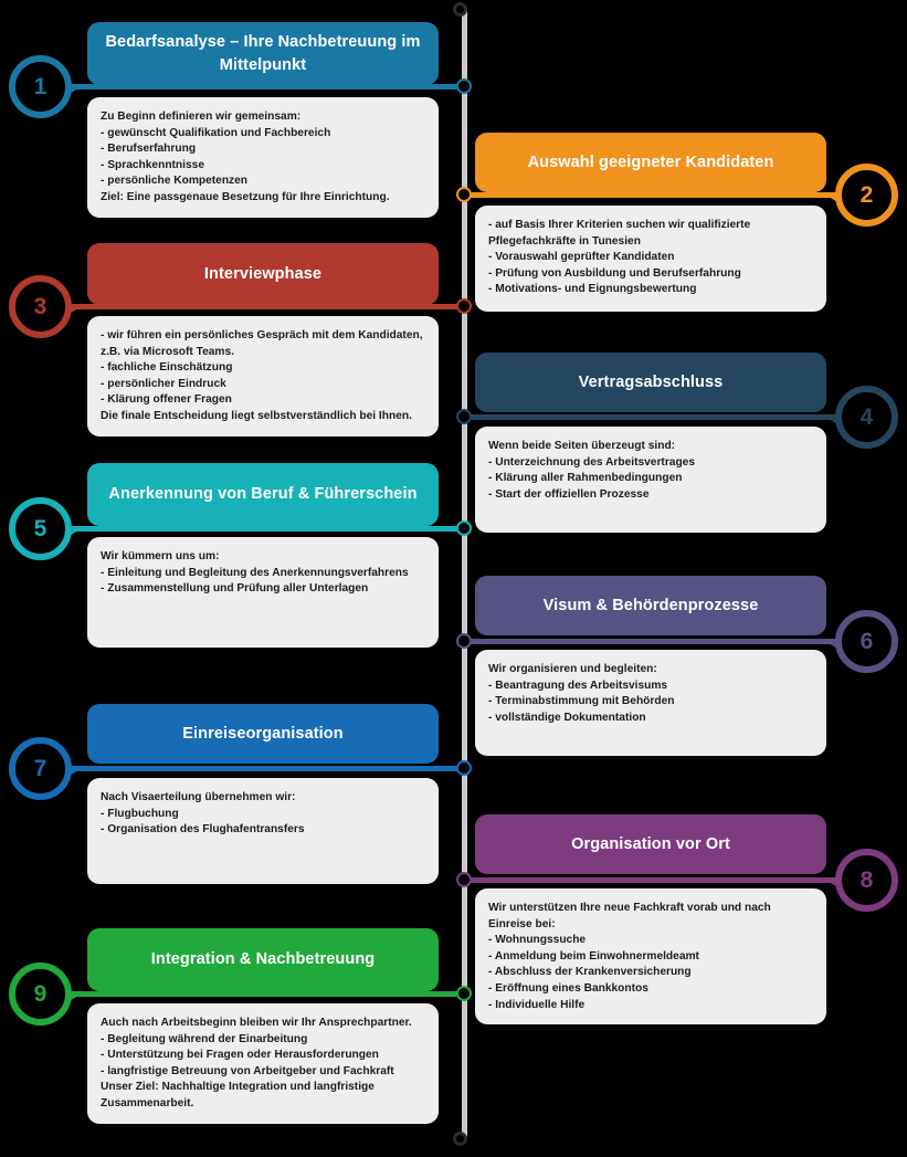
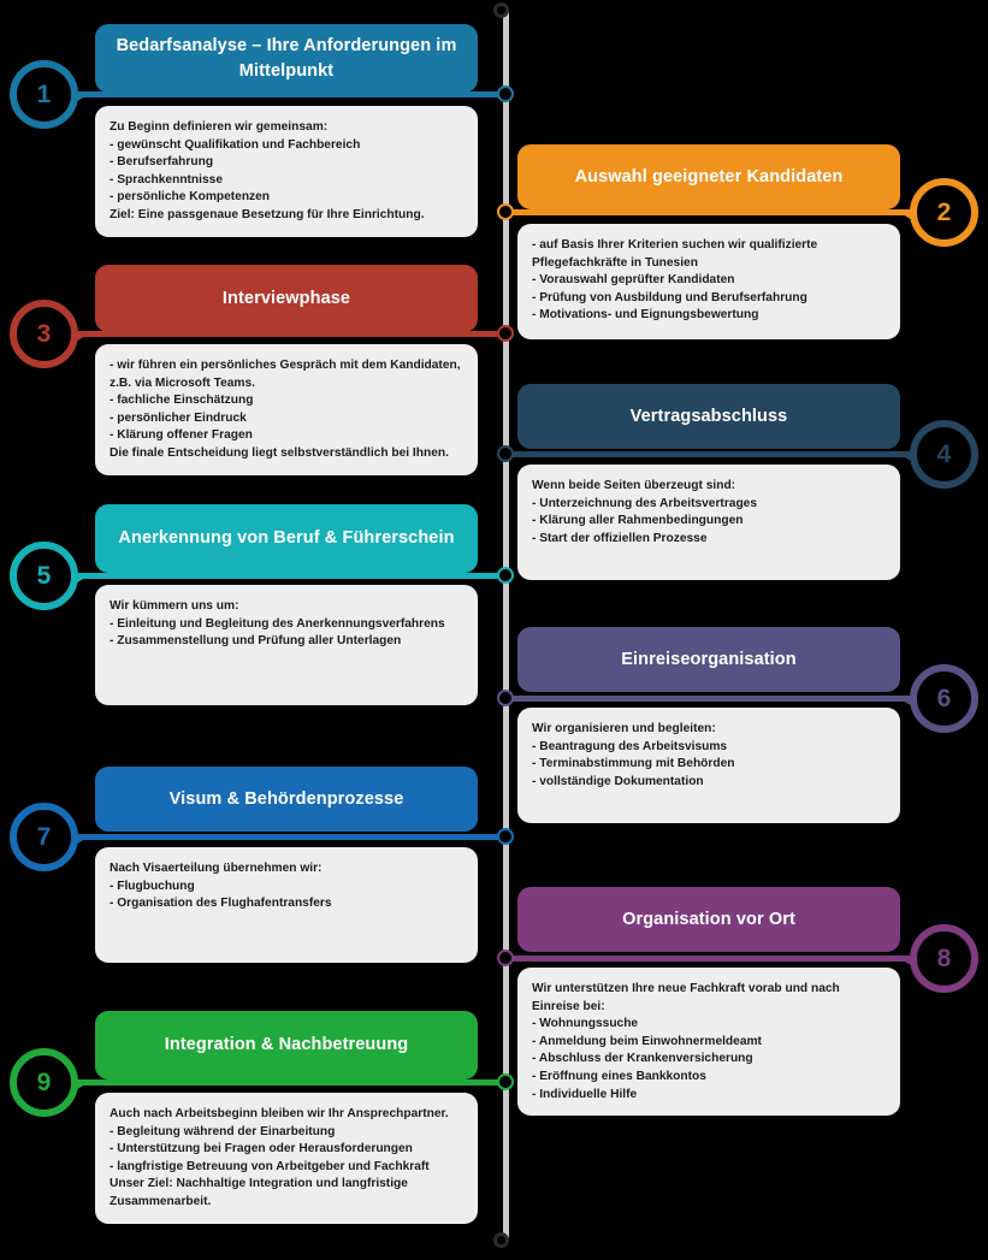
- Bedarfsanalyse – Ihre Nachbetreuung im Mittelpunkt
+ Bedarfsanalyse – Ihre Anforderungen im Mittelpunkt
  Zu Beginn definieren wir gemeinsam:
  - gewünscht Qualifikation und Fachbereich
  - Berufserfahrung
  - Sprachkenntnisse
  - persönliche Kompetenzen
  Ziel: Eine passgenaue Besetzung für Ihre Einrichtung.
  1
  Auswahl geeigneter Kandidaten
  - auf Basis Ihrer Kriterien suchen wir qualifizierte Pflegefachkräfte in Tunesien
  - Vorauswahl geprüfter Kandidaten
  - Prüfung von Ausbildung und Berufserfahrung
  - Motivations- und Eignungsbewertung
  2
  Interviewphase
  - wir führen ein persönliches Gespräch mit dem Kandidaten, z.B. via Microsoft Teams.
  - fachliche Einschätzung
  - persönlicher Eindruck
  - Klärung offener Fragen
  Die finale Entscheidung liegt selbstverständlich bei Ihnen.
  3
  Vertragsabschluss
  Wenn beide Seiten überzeugt sind:
  - Unterzeichnung des Arbeitsvertrages
  - Klärung aller Rahmenbedingungen
  - Start der offiziellen Prozesse
  4
  Anerkennung von Beruf & Führerschein
  Wir kümmern uns um:
  - Einleitung und Begleitung des Anerkennungsverfahrens
  - Zusammenstellung und Prüfung aller Unterlagen
  5
- Visum & Behördenprozesse
+ Einreiseorganisation
  Wir organisieren und begleiten:
  - Beantragung des Arbeitsvisums
  - Terminabstimmung mit Behörden
  - vollständige Dokumentation
  6
- Einreiseorganisation
+ Visum & Behördenprozesse
  Nach Visaerteilung übernehmen wir:
  - Flugbuchung
  - Organisation des Flughafentransfers
  7
  Organisation vor Ort
  Wir unterstützen Ihre neue Fachkraft vorab und nach Einreise bei:
  - Wohnungssuche
  - Anmeldung beim Einwohnermeldeamt
  - Abschluss der Krankenversicherung
  - Eröffnung eines Bankkontos
  - Individuelle Hilfe
  8
  Integration & Nachbetreuung
  Auch nach Arbeitsbeginn bleiben wir Ihr Ansprechpartner.
  - Begleitung während der Einarbeitung
  - Unterstützung bei Fragen oder Herausforderungen
  - langfristige Betreuung von Arbeitgeber und Fachkraft
  Unser Ziel: Nachhaltige Integration und langfristige Zusammenarbeit.
  9
